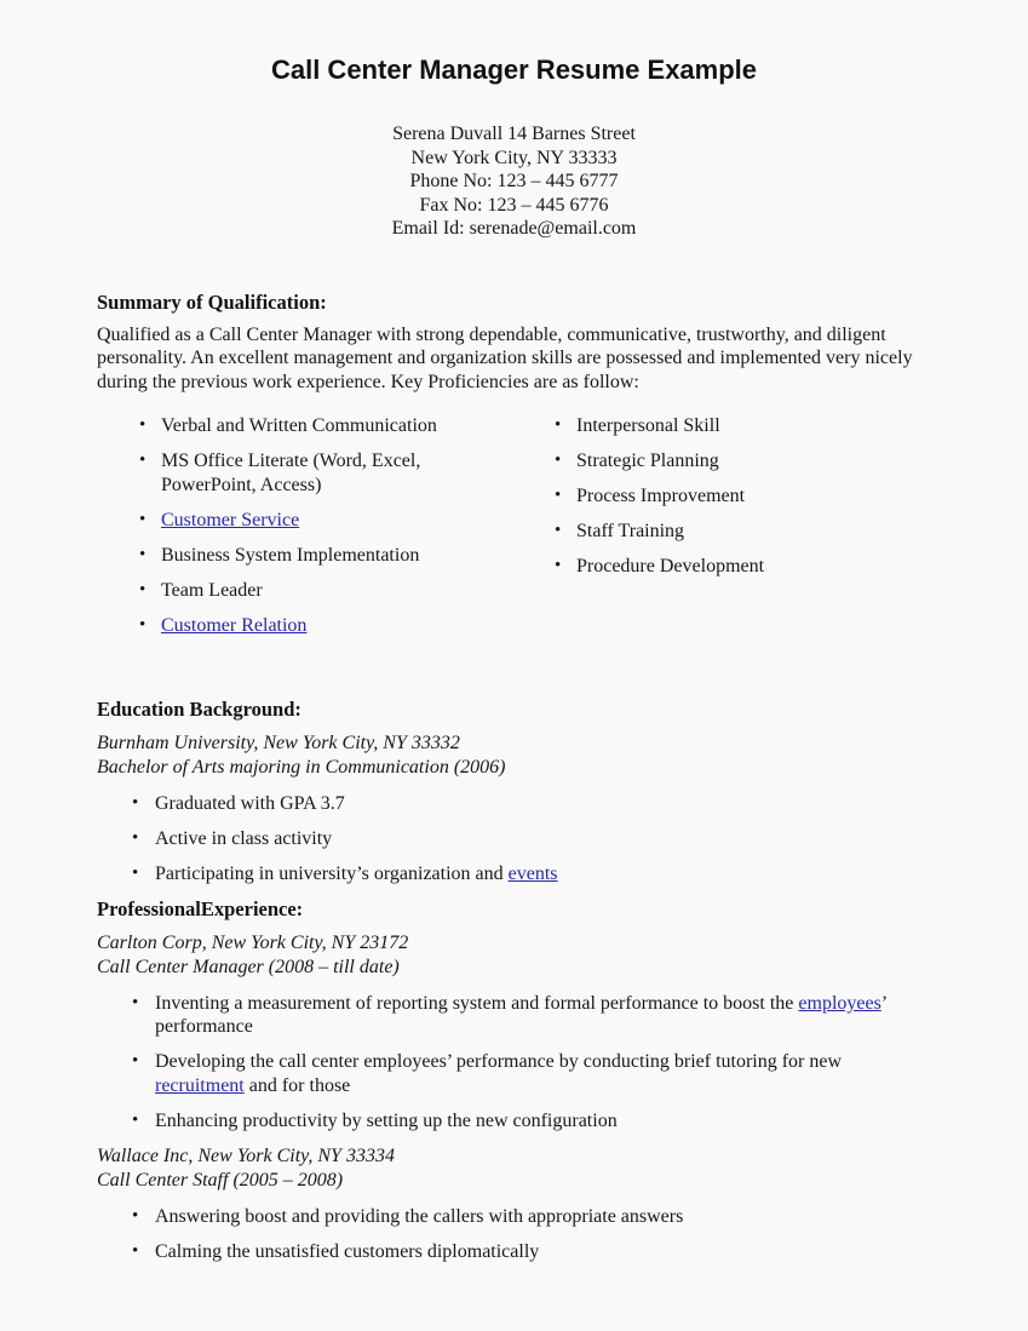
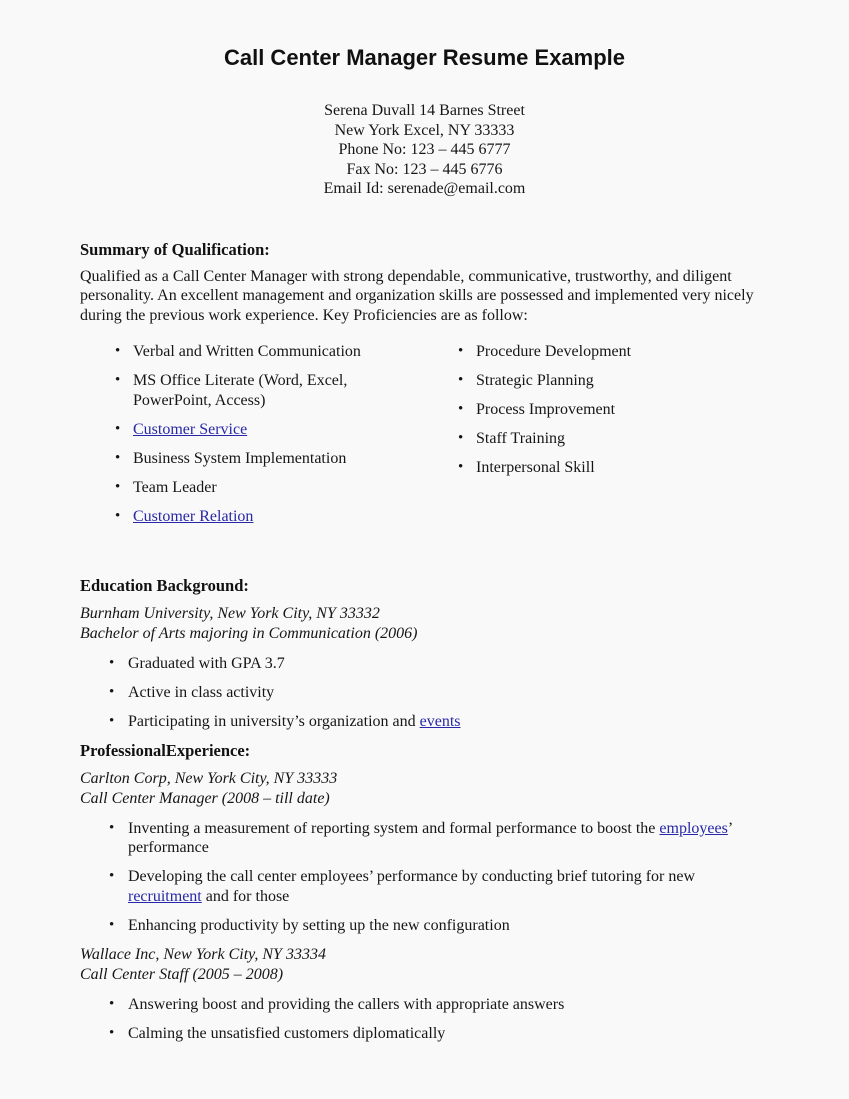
  Call Center Manager Resume Example
  Serena Duvall 14 Barnes Street
- New York City, NY 33333
+ New York Excel, NY 33333
  Phone No: 123 – 445 6777
  Fax No: 123 – 445 6776
  Email Id: serenade@email.com
  Summary of Qualification:
  Qualified as a Call Center Manager with strong dependable, communicative, trustworthy, and diligent personality. An excellent management and organization skills are possessed and implemented very nicely during the previous work experience. Key Proficiencies are as follow:
  Verbal and Written Communication
  MS Office Literate (Word, Excel, PowerPoint, Access)
  Customer Service
  Business System Implementation
  Team Leader
  Customer Relation
- Interpersonal Skill
+ Procedure Development
  Strategic Planning
  Process Improvement
  Staff Training
- Procedure Development
+ Interpersonal Skill
  Education Background:
  Burnham University, New York City, NY 33332
  Bachelor of Arts majoring in Communication (2006)
  Graduated with GPA 3.7
  Active in class activity
  Participating in university’s organization and events
  ProfessionalExperience:
- Carlton Corp, New York City, NY 23172
+ Carlton Corp, New York City, NY 33333
  Call Center Manager (2008 – till date)
  Inventing a measurement of reporting system and formal performance to boost the employees’ performance
  Developing the call center employees’ performance by conducting brief tutoring for new recruitment and for those
  Enhancing productivity by setting up the new configuration
  Wallace Inc, New York City, NY 33334
  Call Center Staff (2005 – 2008)
  Answering boost and providing the callers with appropriate answers
  Calming the unsatisfied customers diplomatically
